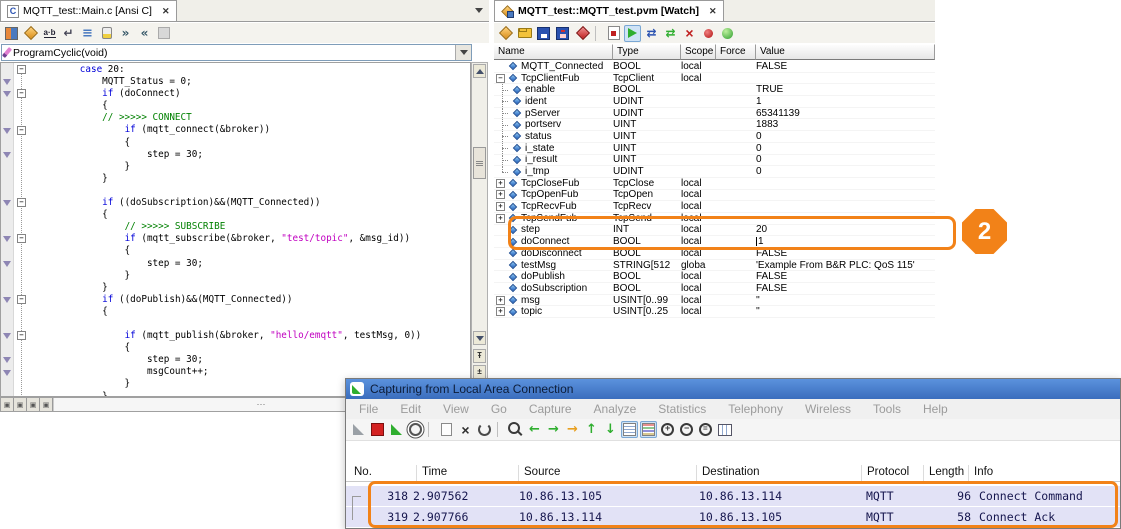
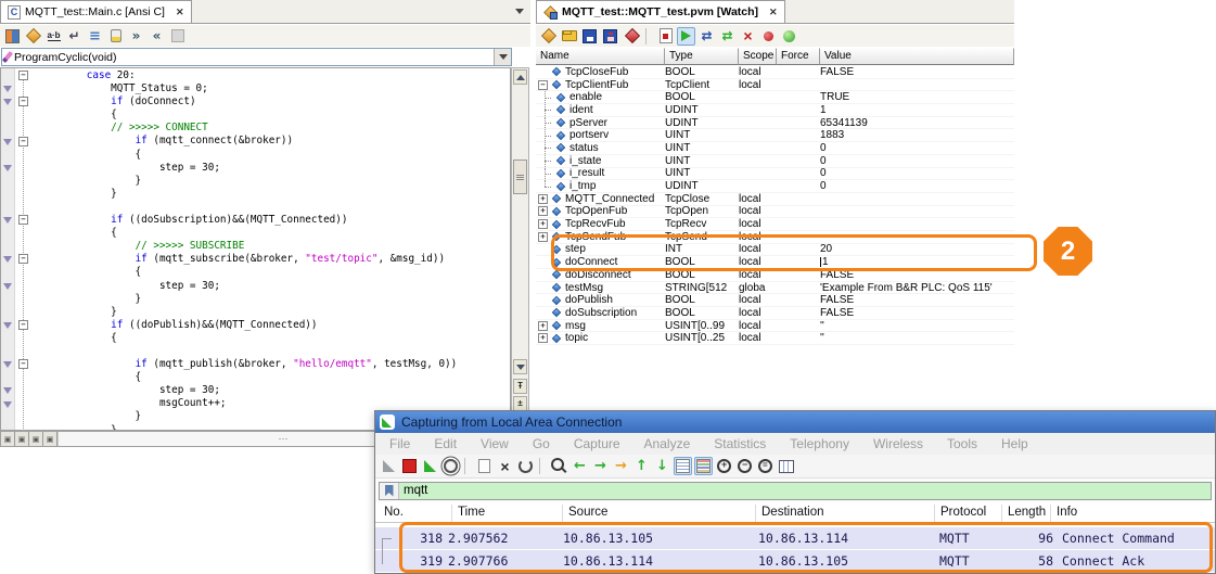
  C
  MQTT_test::Main.c [Ansi C]
  ✕
  ProgramCyclic(void)
  case 20:
  MQTT_Status = 0;
  if (doConnect)
  {
  // >>>>> CONNECT
  if (mqtt_connect(&broker))
  {
  step = 30;
  }
  }
  if ((doSubscription)&&(MQTT_Connected))
  {
  // >>>>> SUBSCRIBE
  if (mqtt_subscribe(&broker, "test/topic", &msg_id))
  {
  step = 30;
  }
  }
  if ((doPublish)&&(MQTT_Connected))
  {
  if (mqtt_publish(&broker, "hello/emqtt", testMsg, 0))
  {
  step = 30;
  msgCount++;
  }
  −
  −
  −
  −
  −
  −
  −
  ⋯
  Ŧ
  ±
  MQTT_test::MQTT_test.pvm [Watch]
  ✕
  Name
  Type
  Scope
  Force
  Value
- MQTT_Connected
+ TcpCloseFub
  BOOL
  local
  FALSE
  −
  TcpClientFub
  TcpClient
  local
  enable
  BOOL
  TRUE
  ident
  UDINT
  1
  pServer
  UDINT
  65341139
  portserv
  UINT
  1883
  status
  UINT
  0
  i_state
  UINT
  0
  i_result
  UINT
  0
  i_tmp
  UDINT
  0
  +
- TcpCloseFub
+ MQTT_Connected
  TcpClose
  local
  +
  TcpOpenFub
  TcpOpen
  local
  +
  TcpRecvFub
  TcpRecv
  local
  +
  TcpSendFub
  TcpSend
  local
  step
  INT
  local
  20
  doConnect
  BOOL
  local
  1
  doDisconnect
  BOOL
  local
  FALSE
  testMsg
  STRING[512
  globa
  'Example From B&R PLC: QoS 115'
  doPublish
  BOOL
  local
  FALSE
  doSubscription
  BOOL
  local
  FALSE
  +
  msg
  USINT[0..99
  local
  ''
  +
  topic
  USINT[0..25
  local
  ''
  Capturing from Local Area Connection
  File
  Edit
  View
  Go
  Capture
  Analyze
  Statistics
  Telephony
  Wireless
  Tools
  Help
+ mqtt
  No.
  Time
  Source
  Destination
  Protocol
  Length
  Info
  318
  2.907562
  10.86.13.105
  10.86.13.114
  MQTT
  96
  Connect Command
  319
  2.907766
  10.86.13.114
  10.86.13.105
  MQTT
  58
  Connect Ack
  2
